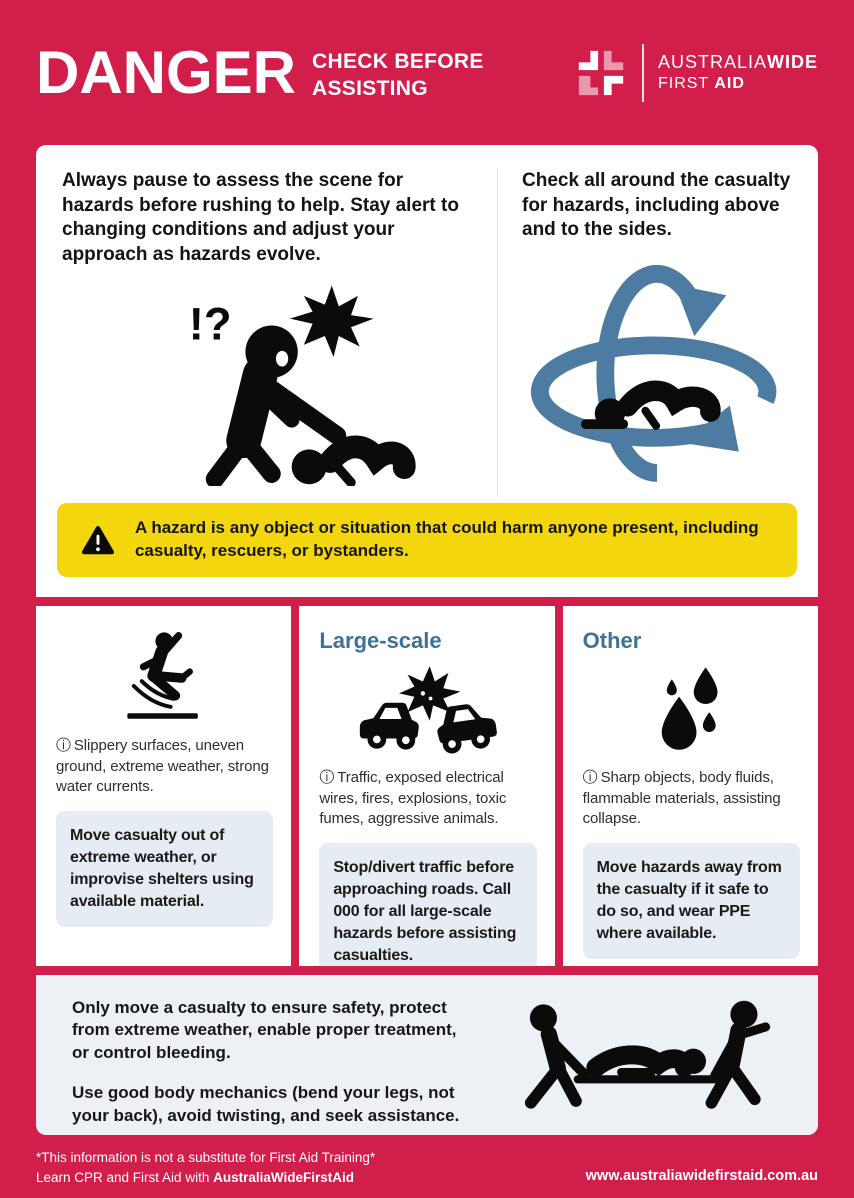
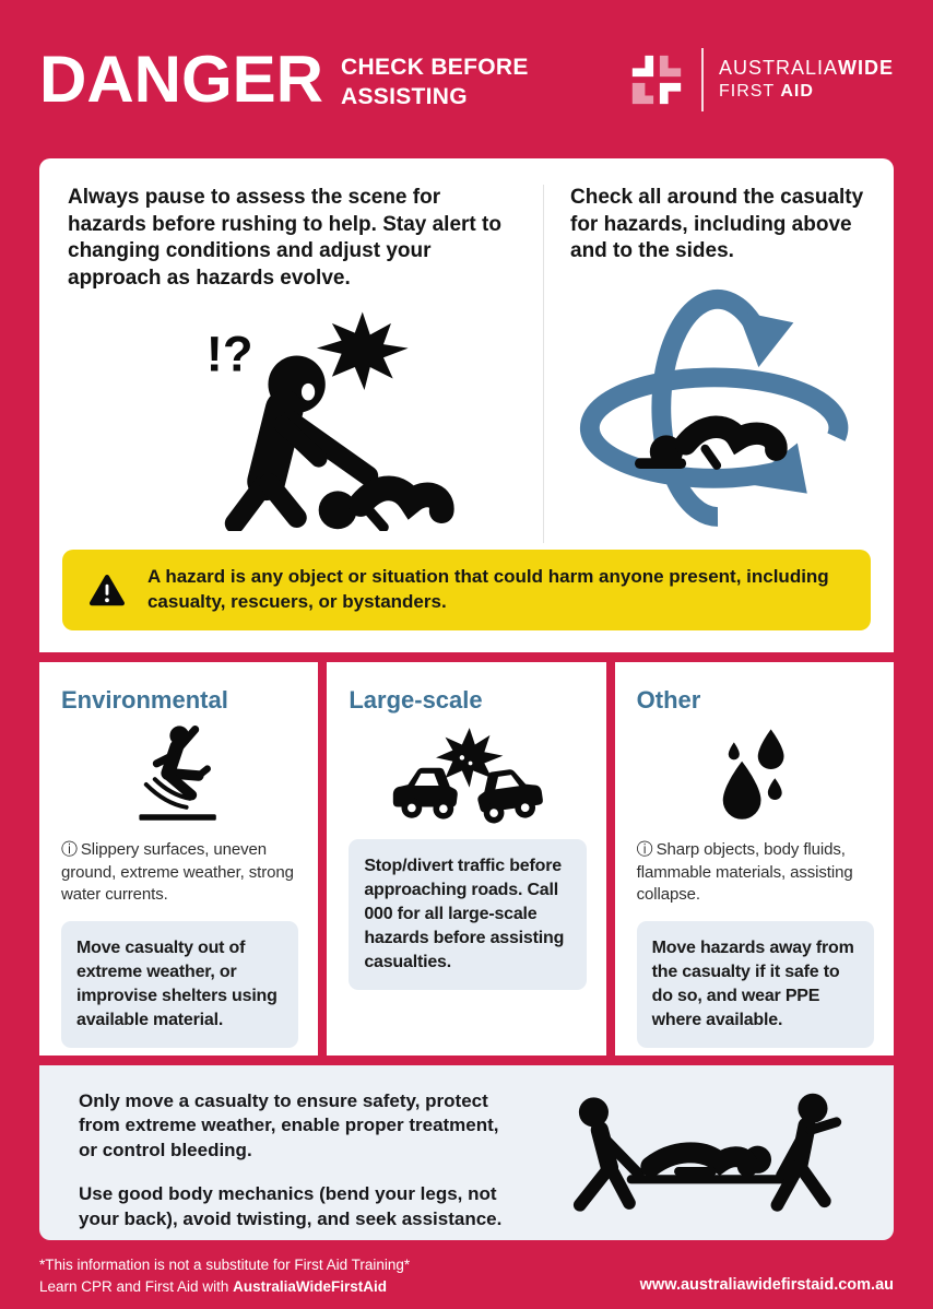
  DANGER
  CHECK BEFORE
  ASSISTING
  AUSTRALIAWIDE
  FIRST AID
  Always pause to assess the scene for hazards before rushing to help. Stay alert to changing conditions and adjust your approach as hazards evolve.
  !?
  Check all around the casualty for hazards, including above and to the sides.
  A hazard is any object or situation that could harm anyone present, including casualty, rescuers, or bystanders.
+ Environmental
  ⓘ Slippery surfaces, uneven ground, extreme weather, strong water currents.
  Move casualty out of extreme weather, or improvise shelters using available material.
  Large-scale
- ⓘ Traffic, exposed electrical wires, fires, explosions, toxic fumes, aggressive animals.
  Stop/divert traffic before approaching roads. Call 000 for all large-scale hazards before assisting casualties.
  Other
  ⓘ Sharp objects, body fluids, flammable materials, assisting collapse.
  Move hazards away from the casualty if it safe to do so, and wear PPE where available.
  Only move a casualty to ensure safety, protect from extreme weather, enable proper treatment, or control bleeding.
  Use good body mechanics (bend your legs, not your back), avoid twisting, and seek assistance.
  *This information is not a substitute for First Aid Training*
  Learn CPR and First Aid with AustraliaWideFirstAid
  www.australiawidefirstaid.com.au
